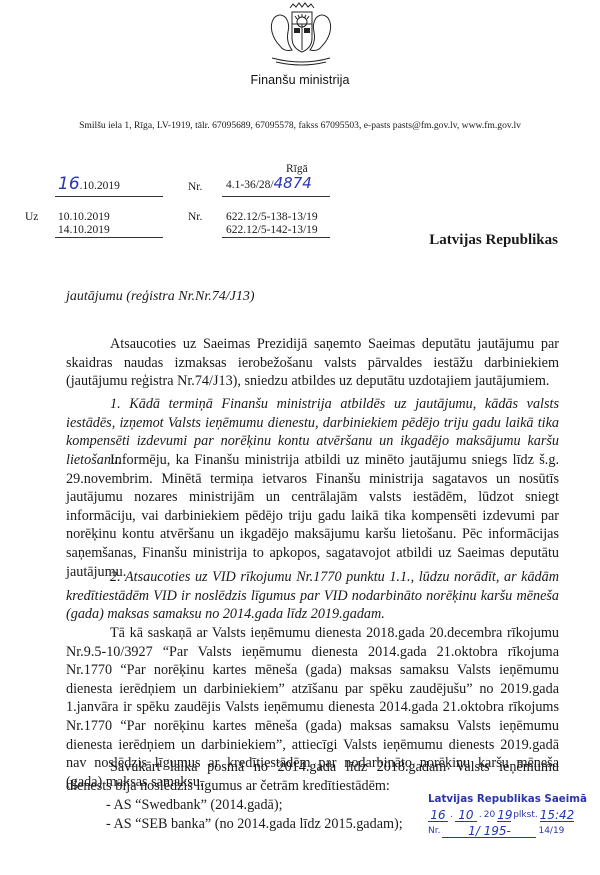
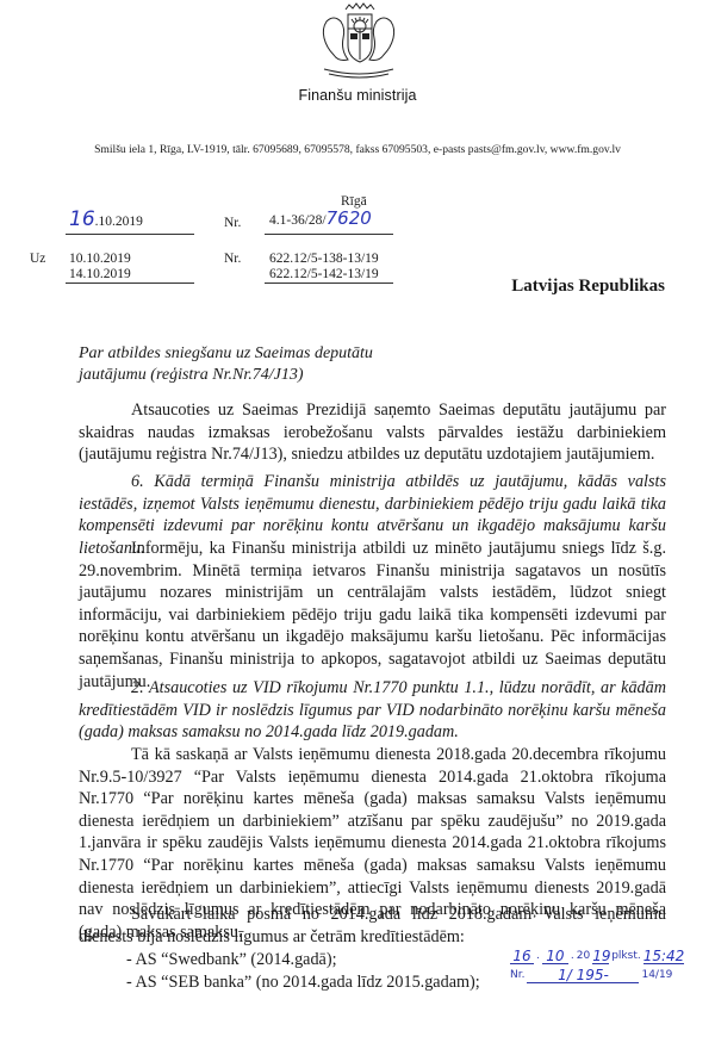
  Finanšu ministrija
  Smilšu iela 1, Rīga, LV-1919, tālr. 67095689, 67095578, fakss 67095503, e-pasts pasts@fm.gov.lv, www.fm.gov.lv
  Rīgā
  16.10.2019
  Nr.
- 4.1-36/28/4874
+ 4.1-36/28/7620
  Uz
  10.10.2019
  14.10.2019
  Nr.
  622.12/5-138-13/19
  622.12/5-142-13/19
  Latvijas Republikas
+ Par atbildes sniegšanu uz Saeimas deputātu
  jautājumu (reģistra Nr.Nr.74/J13)
  Atsaucoties uz Saeimas Prezidijā saņemto Saeimas deputātu jautājumu par skaidras naudas izmaksas ierobežošanu valsts pārvaldes iestāžu darbiniekiem (jautājumu reģistra Nr.74/J13), sniedzu atbildes uz deputātu uzdotajiem jautājumiem.
- 1. Kādā termiņā Finanšu ministrija atbildēs uz jautājumu, kādās valsts iestādēs, izņemot Valsts ieņēmumu dienestu, darbiniekiem pēdējo triju gadu laikā tika kompensēti izdevumi par norēķinu kontu atvēršanu un ikgadējo maksājumu karšu lietošanu.
+ 6. Kādā termiņā Finanšu ministrija atbildēs uz jautājumu, kādās valsts iestādēs, izņemot Valsts ieņēmumu dienestu, darbiniekiem pēdējo triju gadu laikā tika kompensēti izdevumi par norēķinu kontu atvēršanu un ikgadējo maksājumu karšu lietošanu.
  Informēju, ka Finanšu ministrija atbildi uz minēto jautājumu sniegs līdz š.g. 29.novembrim. Minētā termiņa ietvaros Finanšu ministrija sagatavos un nosūtīs jautājumu nozares ministrijām un centrālajām valsts iestādēm, lūdzot sniegt informāciju, vai darbiniekiem pēdējo triju gadu laikā tika kompensēti izdevumi par norēķinu kontu atvēršanu un ikgadējo maksājumu karšu lietošanu. Pēc informācijas saņemšanas, Finanšu ministrija to apkopos, sagatavojot atbildi uz Saeimas deputātu jautājumu.
  2. Atsaucoties uz VID rīkojumu Nr.1770 punktu 1.1., lūdzu norādīt, ar kādām kredītiestādēm VID ir noslēdzis līgumus par VID nodarbināto norēķinu karšu mēneša (gada) maksas samaksu no 2014.gada līdz 2019.gadam.
  Tā kā saskaņā ar Valsts ieņēmumu dienesta 2018.gada 20.decembra rīkojumu Nr.9.5-10/3927 “Par Valsts ieņēmumu dienesta 2014.gada 21.oktobra rīkojuma Nr.1770 “Par norēķinu kartes mēneša (gada) maksas samaksu Valsts ieņēmumu dienesta ierēdņiem un darbiniekiem” atzīšanu par spēku zaudējušu” no 2019.gada 1.janvāra ir spēku zaudējis Valsts ieņēmumu dienesta 2014.gada 21.oktobra rīkojums Nr.1770 “Par norēķinu kartes mēneša (gada) maksas samaksu Valsts ieņēmumu dienesta ierēdņiem un darbiniekiem”, attiecīgi Valsts ieņēmumu dienests 2019.gadā nav noslēdzis līgumus ar kredītiestādēm par nodarbināto norēķinu karšu mēneša (gada) maksas samaksu.
  Savukārt laika posmā no 2014.gada līdz 2018.gadam Valsts ieņēmumu dienests bija noslēdzis līgumus ar četrām kredītiestādēm:
  - AS “Swedbank” (2014.gadā);
  - AS “SEB banka” (no 2014.gada līdz 2015.gadam);
- Latvijas Republikas Saeimā
  16
  .
  10
  .
  20
  19
  plkst.
  15:42
  Nr.
  1/ 195-
  14/19
